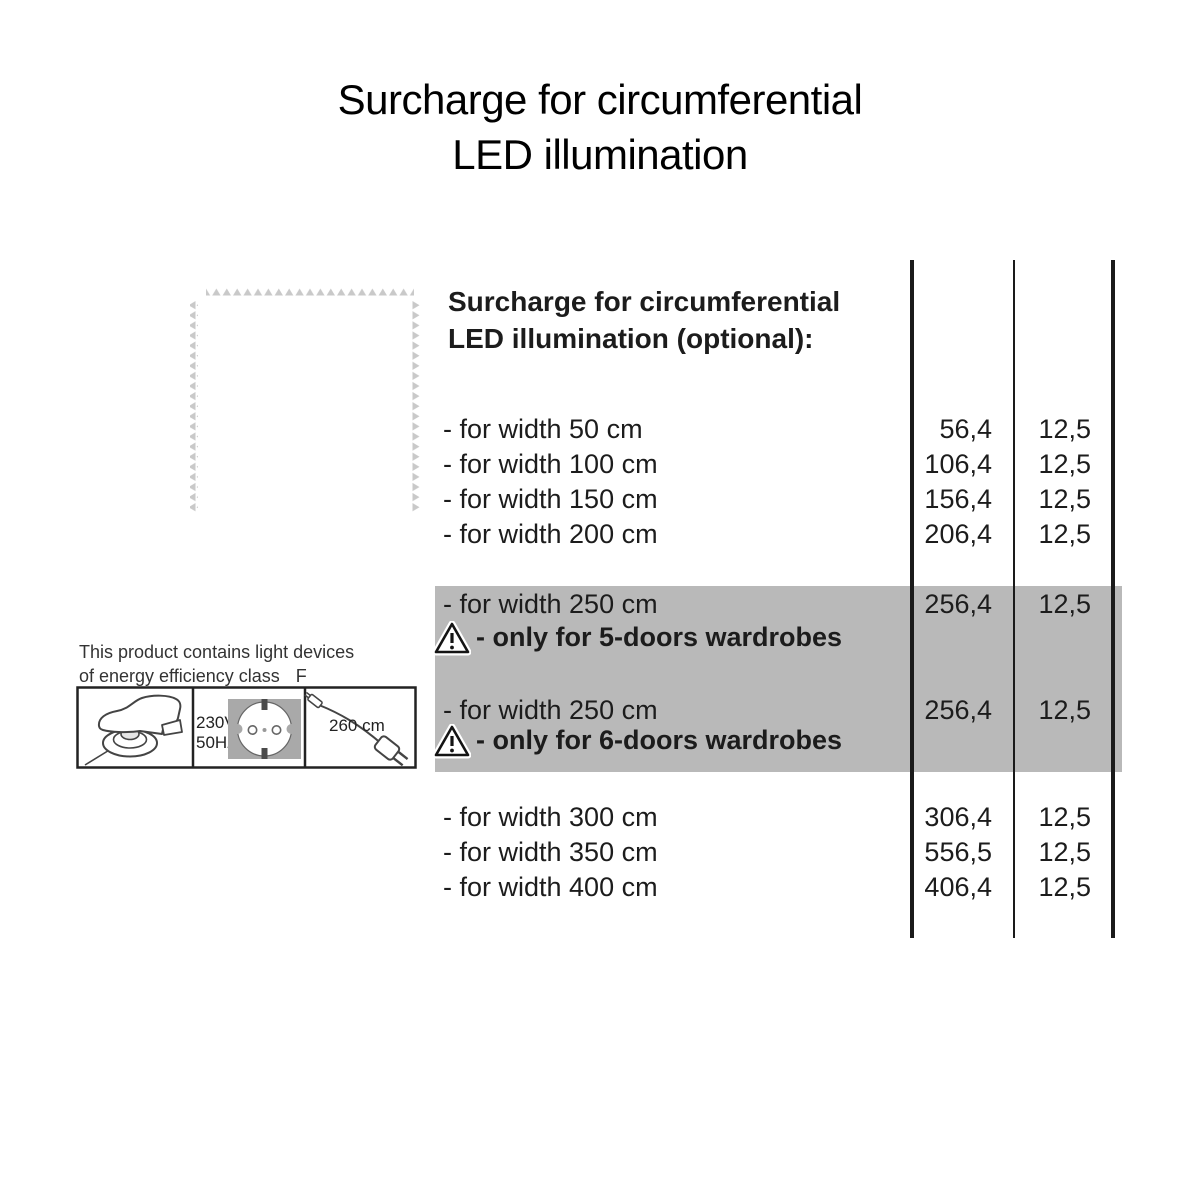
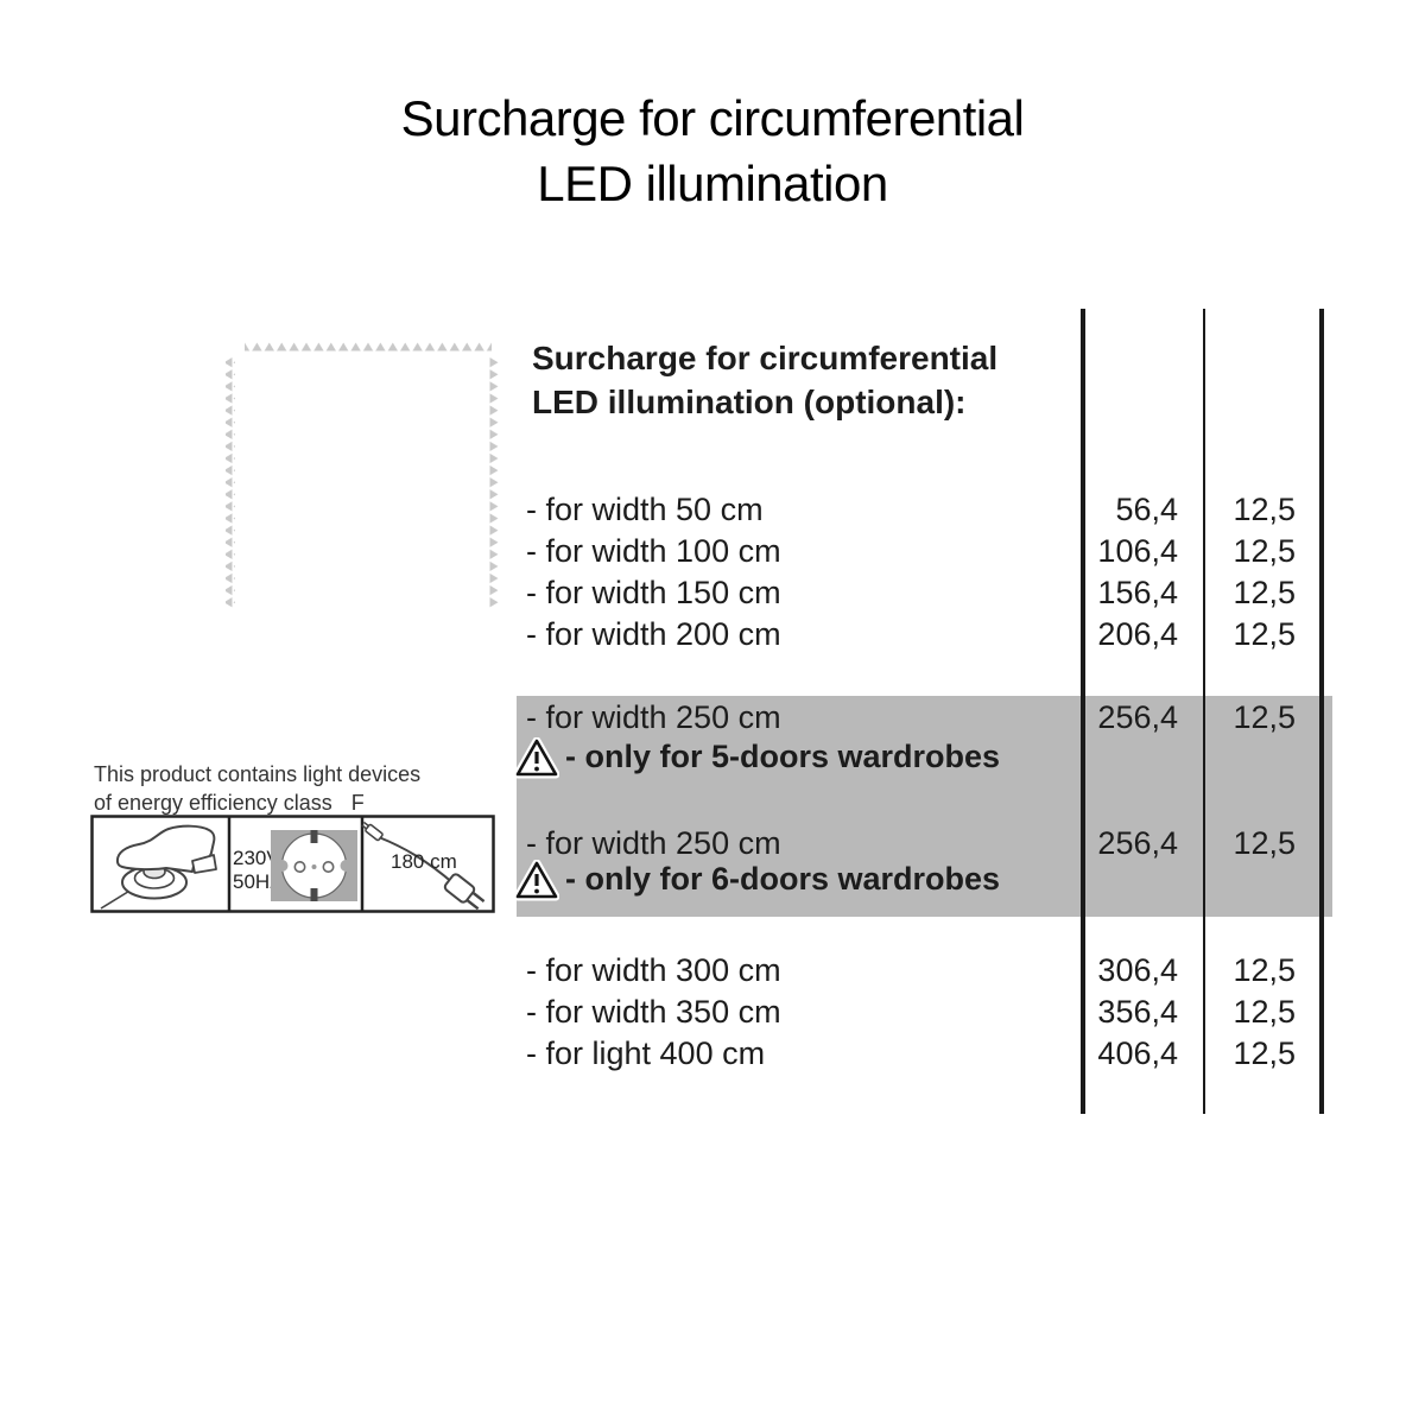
  Surcharge for circumferential
  LED illumination
  Surcharge for circumferential
  LED illumination (optional):
  - for width 50 cm
  56,4
  12,5
  - for width 100 cm
  106,4
  12,5
  - for width 150 cm
  156,4
  12,5
  - for width 200 cm
  206,4
  12,5
  - for width 250 cm
  256,4
  12,5
  - only for 5-doors wardrobes
  - for width 250 cm
  256,4
  12,5
  - only for 6-doors wardrobes
  - for width 300 cm
  306,4
  12,5
  - for width 350 cm
- 556,5
+ 356,4
  12,5
- - for width 400 cm
+ - for light 400 cm
  406,4
  12,5
  This product contains light devices
  of energy efficiency class F
  230
  50H
- 260 cm
+ 180 cm
